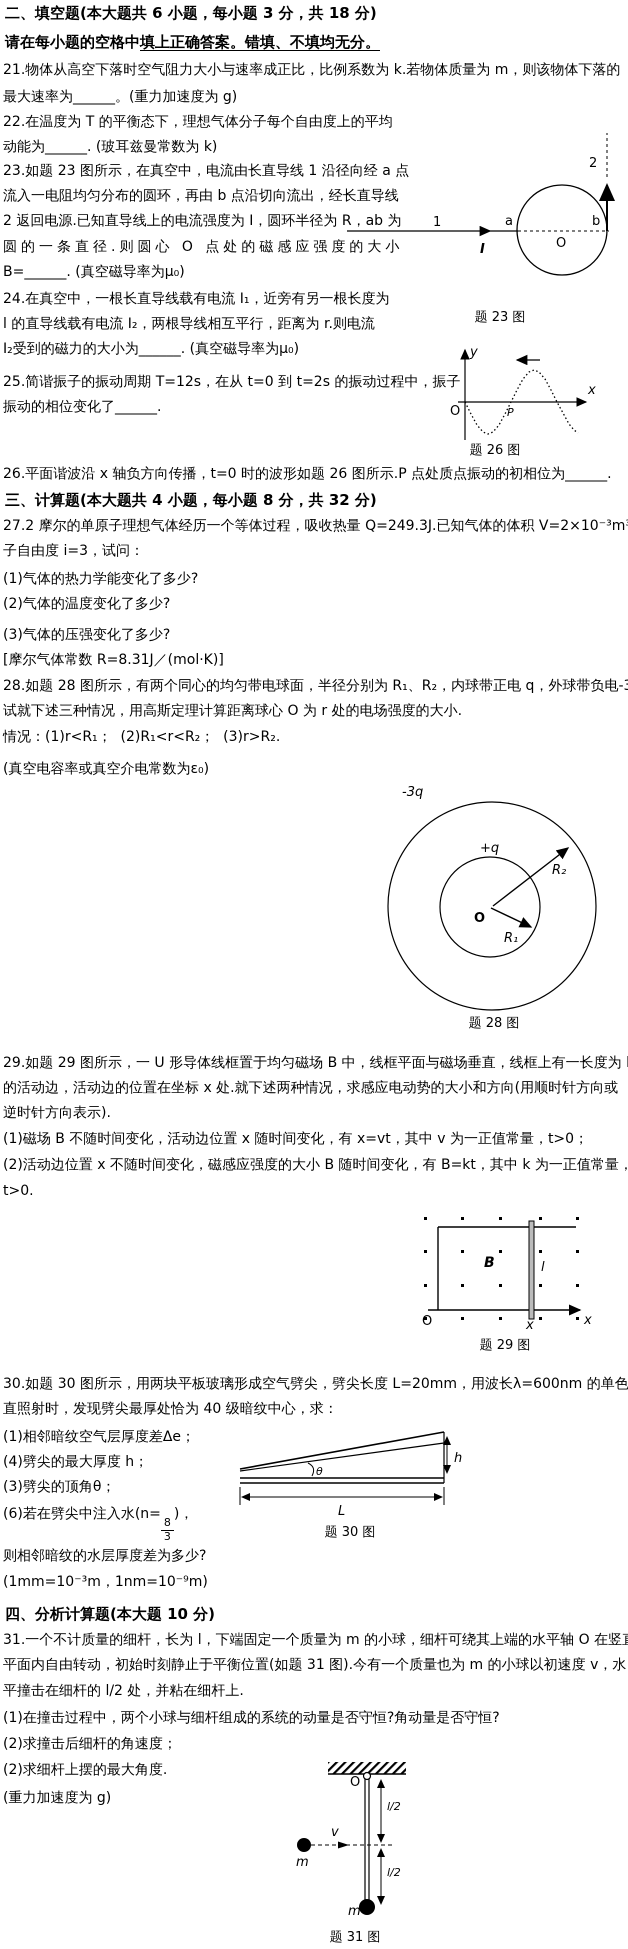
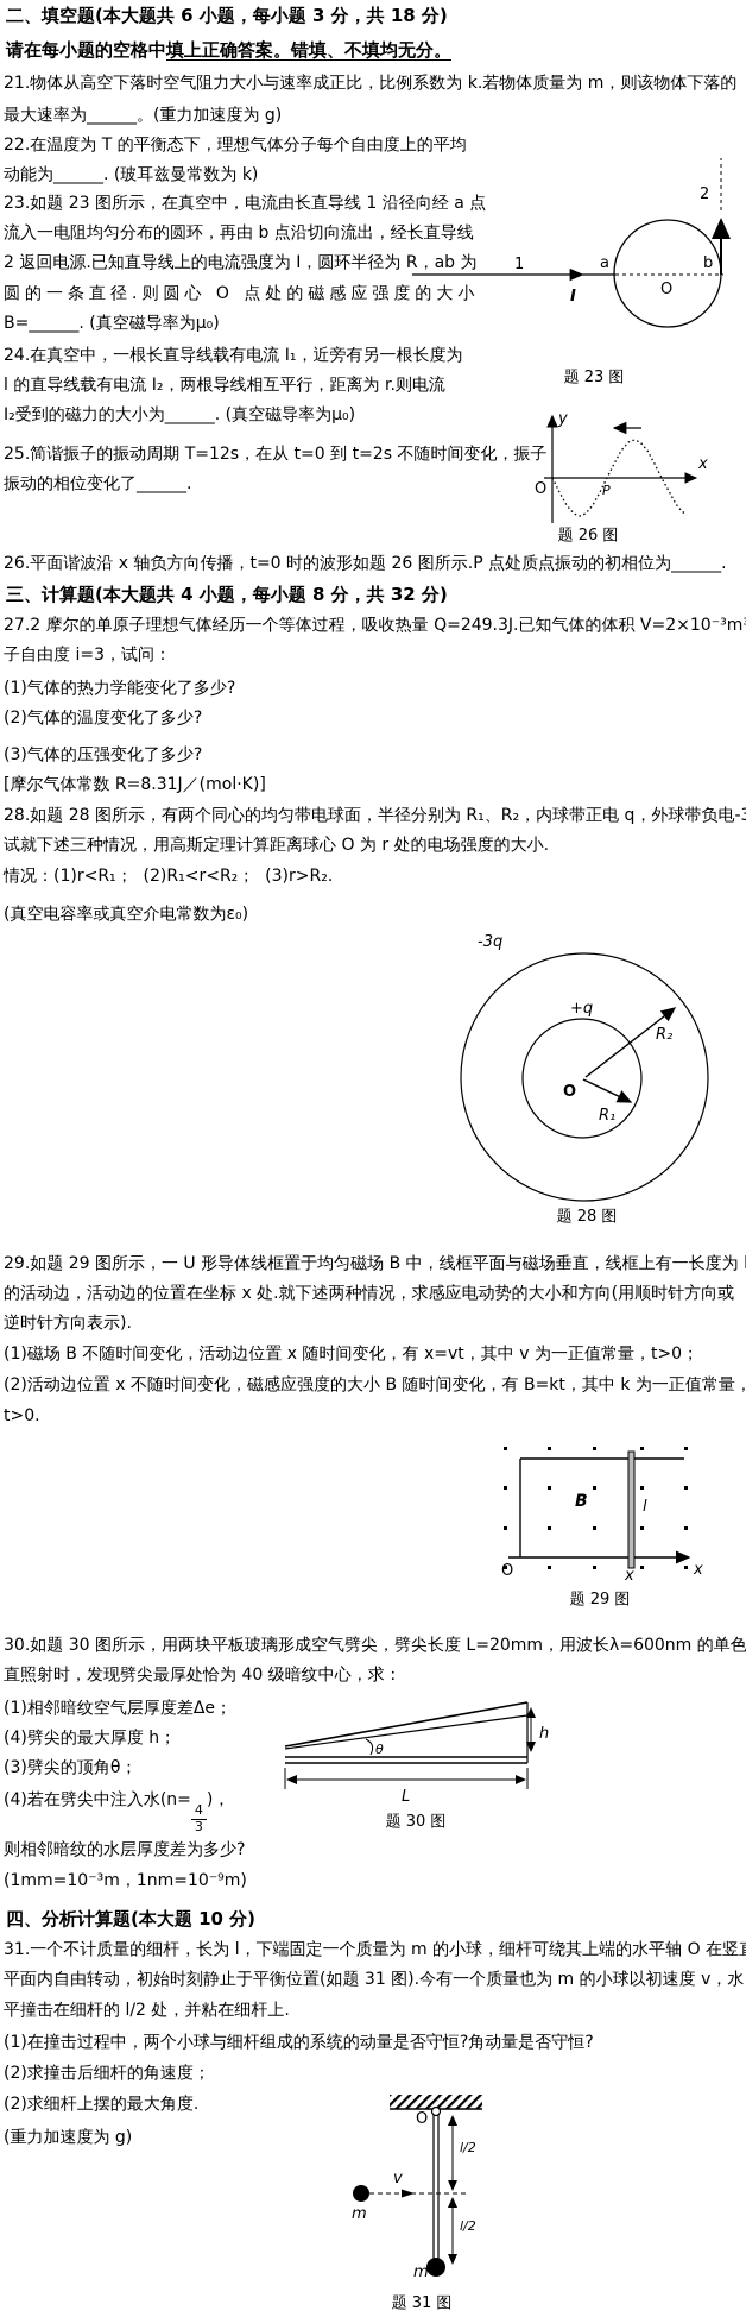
  二、填空题(本大题共 6 小题，每小题 3 分，共 18 分)
  请在每小题的空格中填上正确答案。错填、不填均无分。
  21.物体从高空下落时空气阻力大小与速率成正比，比例系数为 k.若物体质量为 m，则该物体下落的
  最大速率为______。(重力加速度为 g)
  22.在温度为 T 的平衡态下，理想气体分子每个自由度上的平均
  动能为______. (玻耳兹曼常数为 k)
  23.如题 23 图所示，在真空中，电流由长直导线 1 沿径向经 a 点
  流入一电阻均匀分布的圆环，再由 b 点沿切向流出，经长直导线
  2 返回电源.已知直导线上的电流强度为 I，圆环半径为 R，ab 为
  圆的一条直径.则圆心 O 点处的磁感应强度的大小
  B=______. (真空磁导率为μ₀)
  24.在真空中，一根长直导线载有电流 I₁，近旁有另一根长度为
  l 的直导线载有电流 I₂，两根导线相互平行，距离为 r.则电流
  I₂受到的磁力的大小为______. (真空磁导率为μ₀)
- 25.简谐振子的振动周期 T=12s，在从 t=0 到 t=2s 的振动过程中，振子
+ 25.简谐振子的振动周期 T=12s，在从 t=0 到 t=2s 不随时间变化，振子
  振动的相位变化了______.
  26.平面谐波沿 x 轴负方向传播，t=0 时的波形如题 26 图所示.P 点处质点振动的初相位为______.
  三、计算题(本大题共 4 小题，每小题 8 分，共 32 分)
  27.2 摩尔的单原子理想气体经历一个等体过程，吸收热量 Q=249.3J.已知气体的体积 V=2×10⁻³m
  子自由度 i=3，试问：
  (1)气体的热力学能变化了多少?
  (2)气体的温度变化了多少?
  (3)气体的压强变化了多少?
  [摩尔气体常数 R=8.31J／(mol·K)]
  28.如题 28 图所示，有两个同心的均匀带电球面，半径分别为 R₁、R₂，内球带正电 q，外球带负电-
  试就下述三种情况，用高斯定理计算距离球心 O 为 r 处的电场强度的大小.
  情况：(1)r<R₁； (2)R₁<r<R₂； (3)r>R₂.
  (真空电容率或真空介电常数为ε₀)
  -3q
  +q
  O
  R₂
  R₁
  题 28 图
  29.如题 29 图所示，一 U 形导体线框置于均匀磁场 B 中，线框平面与磁场垂直，线框上有一长度为
  的活动边，活动边的位置在坐标 x 处.就下述两种情况，求感应电动势的大小和方向(用顺时针方向或
  逆时针方向表示).
  (1)磁场 B 不随时间变化，活动边位置 x 随时间变化，有 x=vt，其中 v 为一正值常量，t>0；
  (2)活动边位置 x 不随时间变化，磁感应强度的大小 B 随时间变化，有 B=kt，其中 k 为一正值常量，
  t>0.
  B
  l
  x
  O
  x
  题 29 图
  30.如题 30 图所示，用两块平板玻璃形成空气劈尖，劈尖长度 L=20mm，用波长λ=600nm 的单色
  直照射时，发现劈尖最厚处恰为 40 级暗纹中心，求：
  (1)相邻暗纹空气层厚度差Δe；
  (4)劈尖的最大厚度 h；
  (3)劈尖的顶角θ；
- (6)若在劈尖中注入水(n=
+ (4)若在劈尖中注入水(n=
- 8
+ 4
  3
  )，
  则相邻暗纹的水层厚度差为多少?
  (1mm=10⁻³m，1nm=10⁻⁹m)
  θ
  h
  L
  题 30 图
  四、分析计算题(本大题 10 分)
  31.一个不计质量的细杆，长为 l，下端固定一个质量为 m 的小球，细杆可绕其上端的水平轴 O 在竖
  平面内自由转动，初始时刻静止于平衡位置(如题 31 图).今有一个质量也为 m 的小球以初速度 v，水
  平撞击在细杆的 l/2 处，并粘在细杆上.
  (1)在撞击过程中，两个小球与细杆组成的系统的动量是否守恒?角动量是否守恒?
  (2)求撞击后细杆的角速度；
  (2)求细杆上摆的最大角度.
  (重力加速度为 g)
  v
  m
  m
  O
  l/2
  l/2
  题 31 图
  1
  I
  a
  b
  O
  2
  题 23 图
  y
  x
  O
  P
  题 26 图
